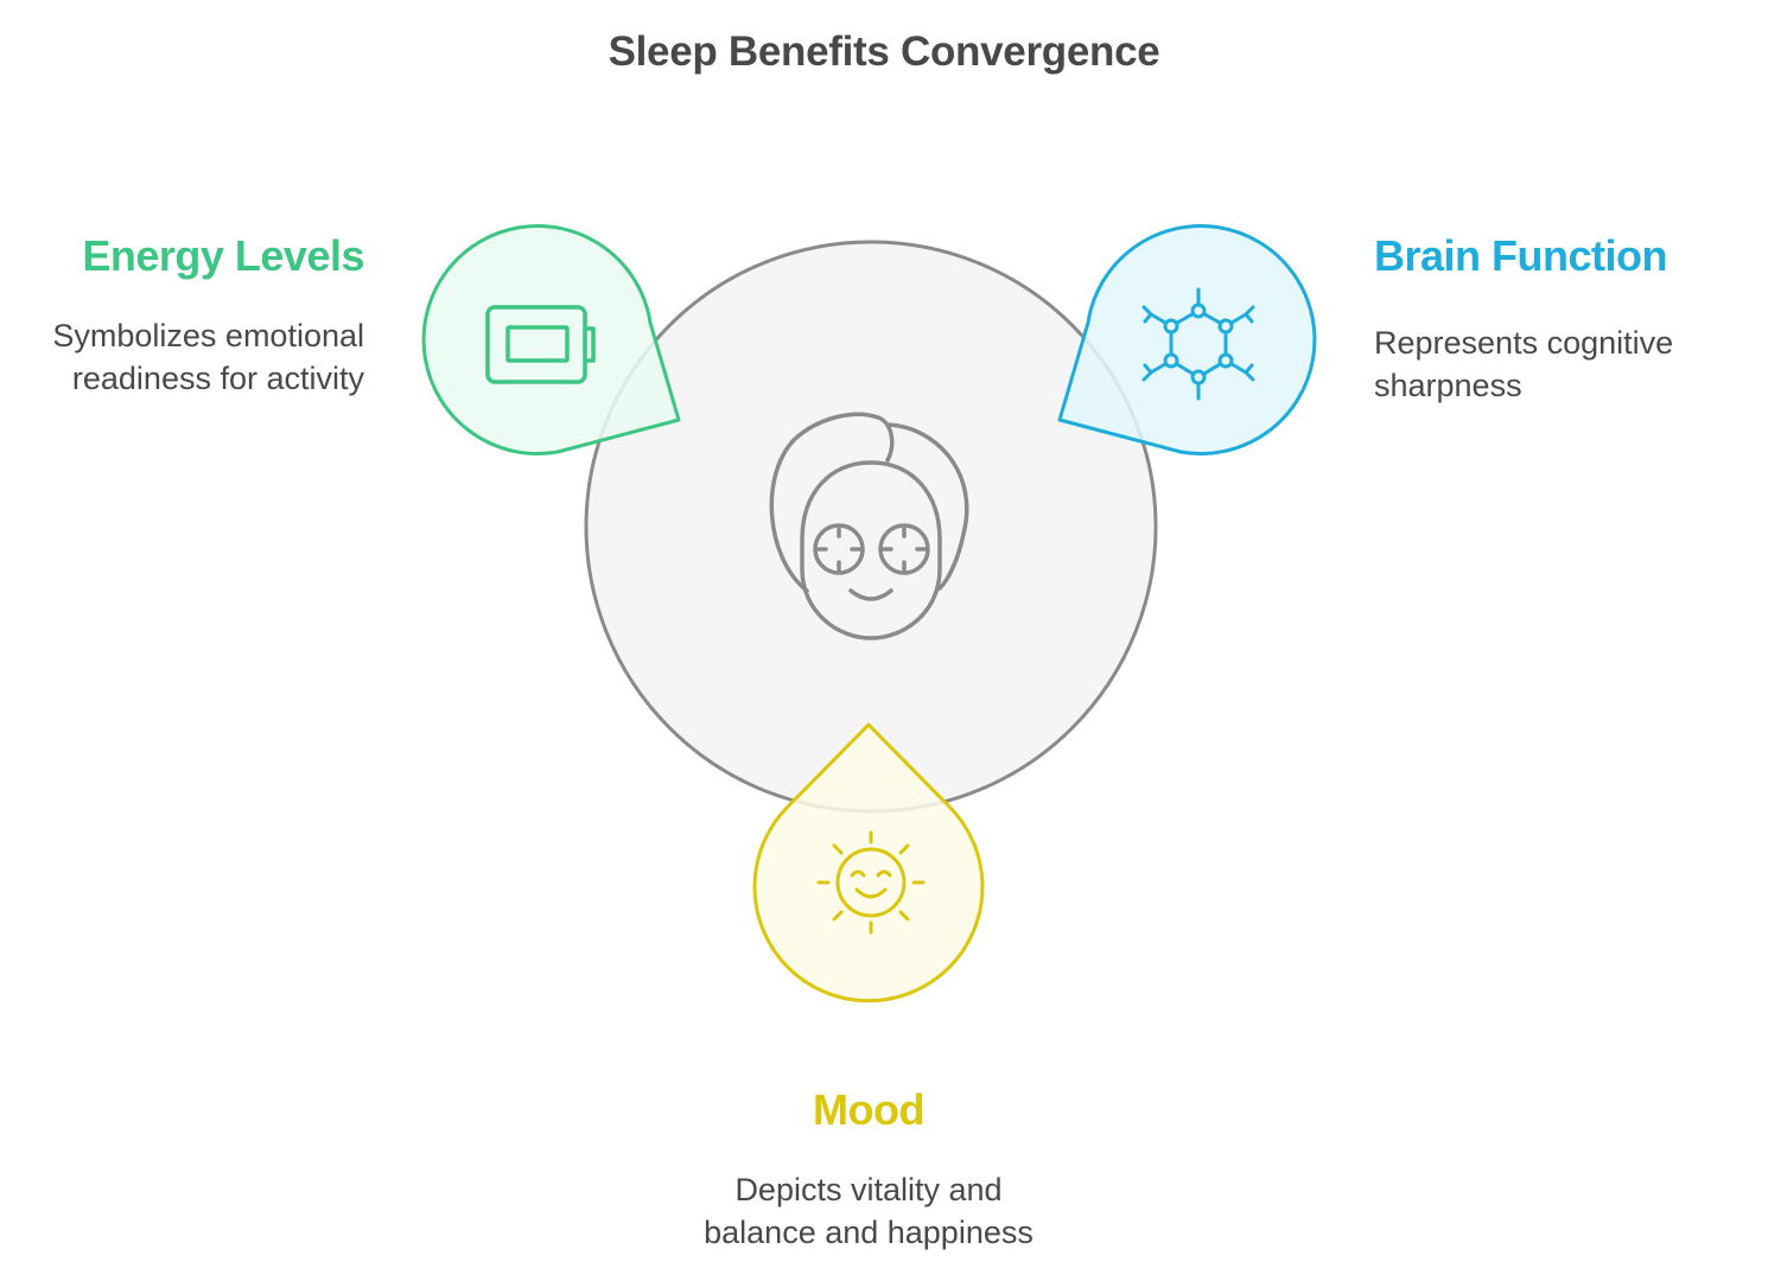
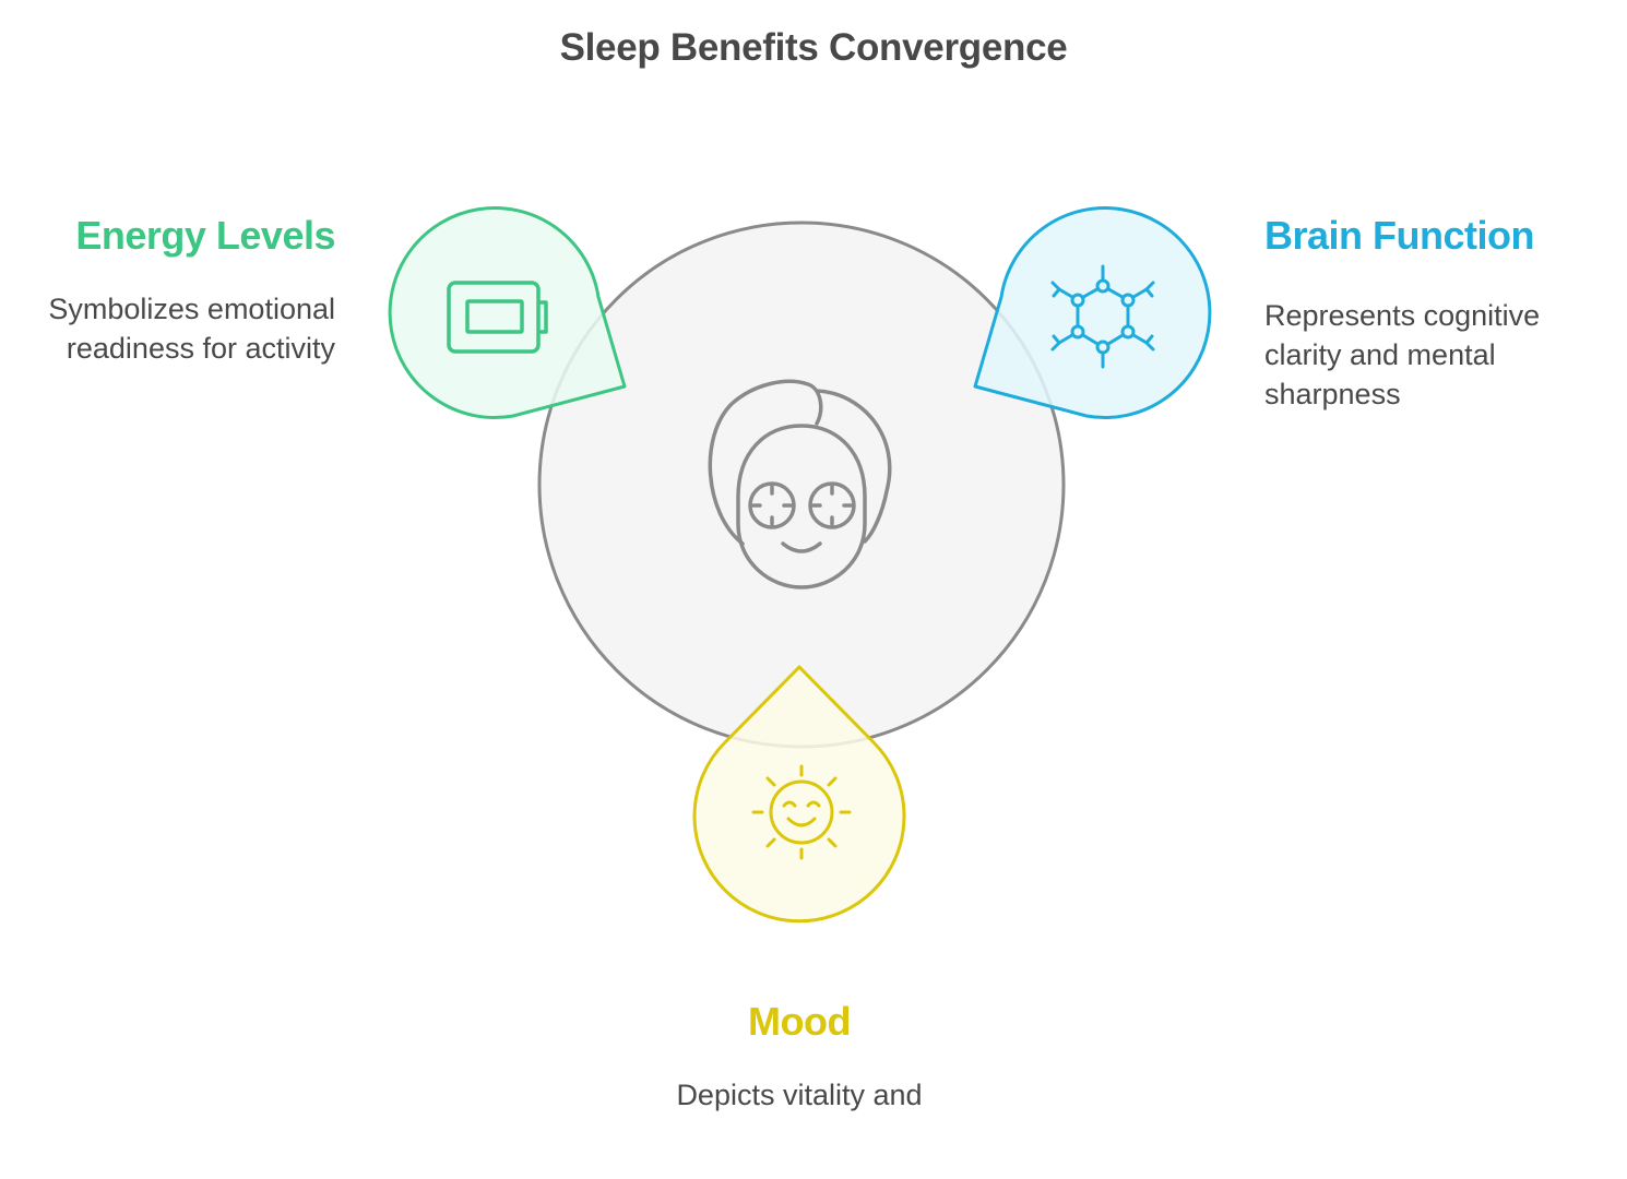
  Sleep Benefits Convergence
  Energy Levels
  Symbolizes emotional
  readiness for activity
  Brain Function
  Represents cognitive
+ clarity and mental
  sharpness
  Mood
  Depicts vitality and
- balance and happiness
